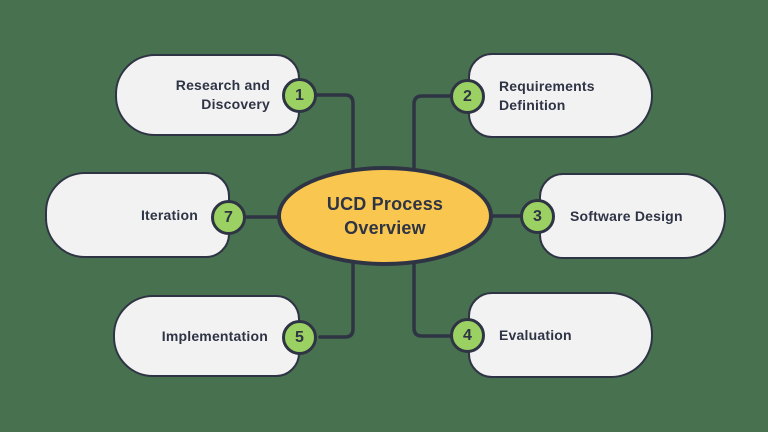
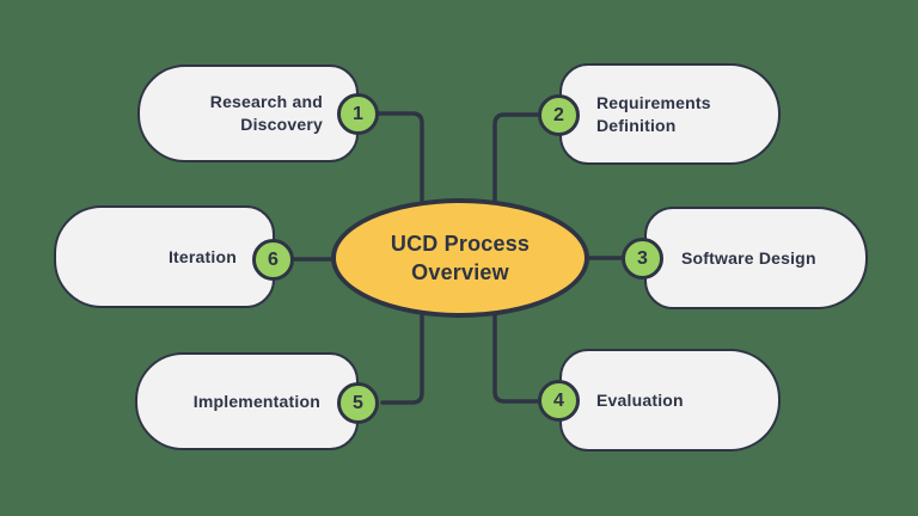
  Research and Discovery
  Requirements Definition
  Software Design
  Evaluation
  Implementation
  Iteration
  1
  2
  3
  4
  5
- 7
+ 6
  UCD Process Overview
